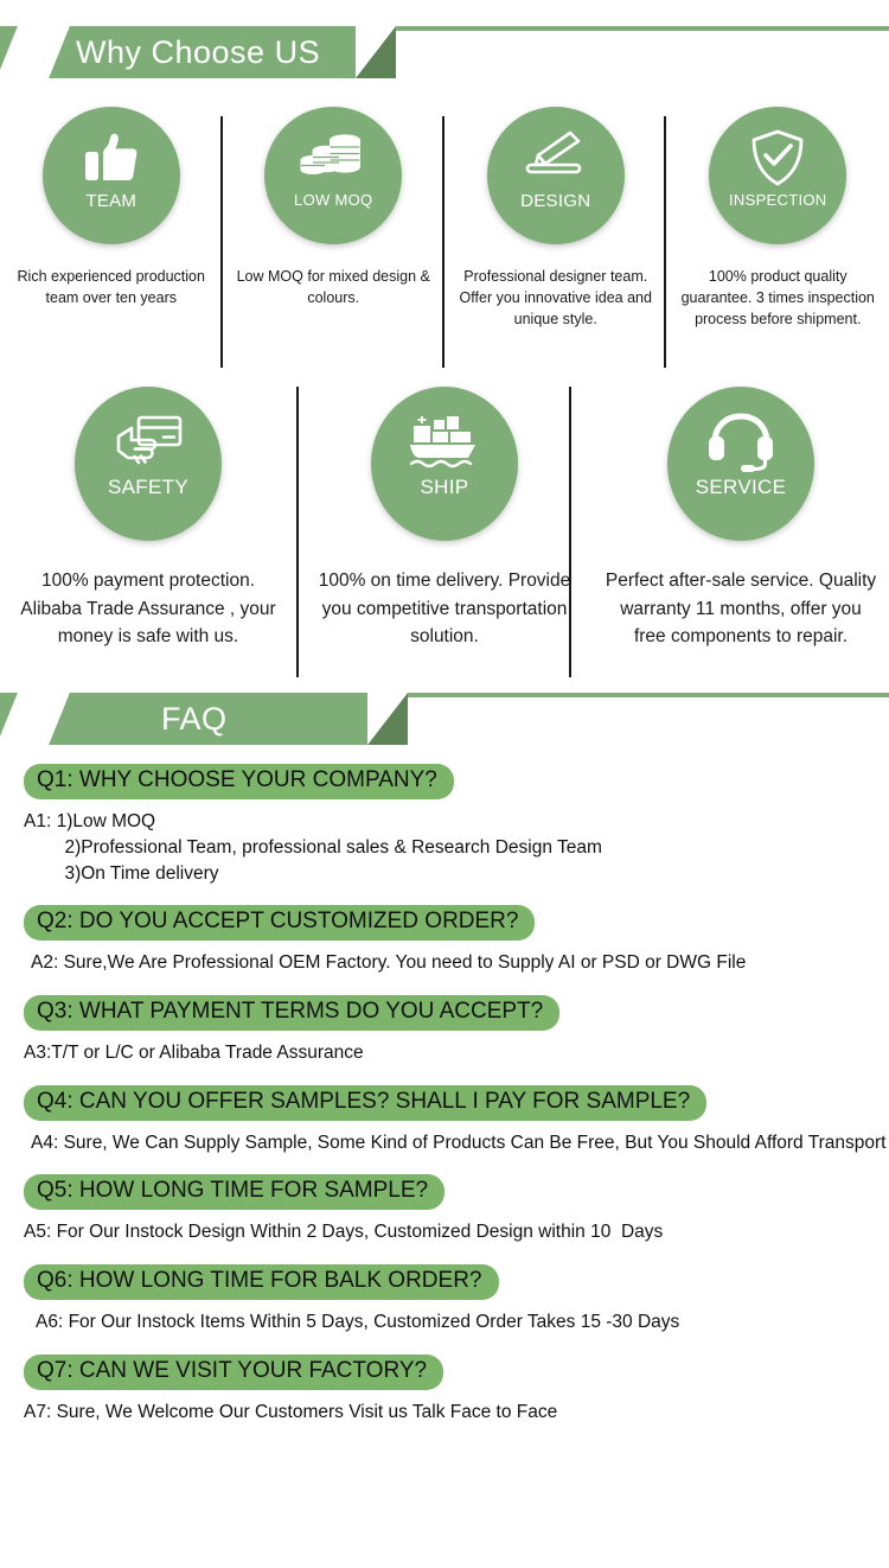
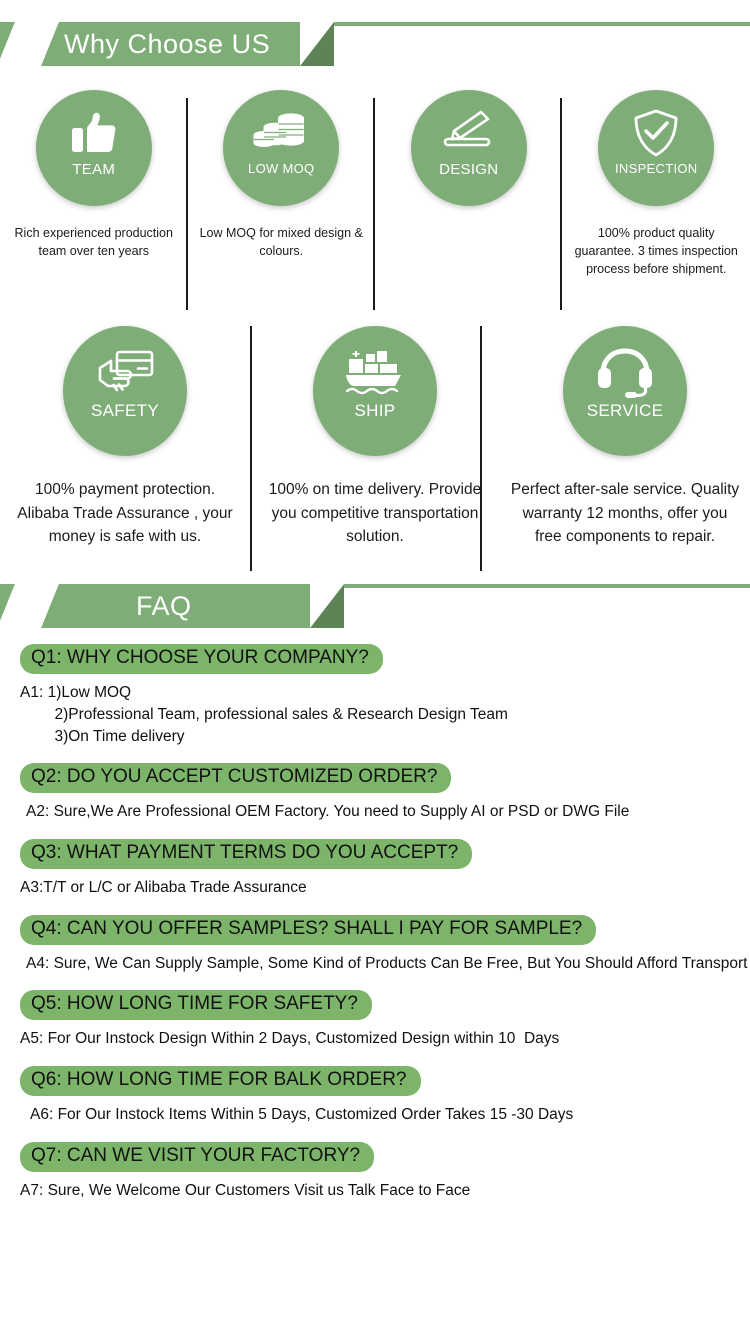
  Why Choose US
  TEAM
  Rich experienced production team over ten years
  LOW MOQ
  Low MOQ for mixed design & colours.
  DESIGN
- Professional designer team. Offer you innovative idea and unique style.
  INSPECTION
  100% product quality guarantee. 3 times inspection process before shipment.
  SAFETY
  100% payment protection. Alibaba Trade Assurance , your money is safe with us.
  SHIP
  100% on time delivery. Provide you competitive transportation solution.
  SERVICE
- Perfect after-sale service. Quality warranty 11 months, offer you free components to repair.
+ Perfect after-sale service. Quality warranty 12 months, offer you free components to repair.
  FAQ
  Q1: WHY CHOOSE YOUR COMPANY?
  A1: 1)Low MOQ
  2)Professional Team, professional sales & Research Design Team
  3)On Time delivery
  Q2: DO YOU ACCEPT CUSTOMIZED ORDER?
  A2: Sure,We Are Professional OEM Factory. You need to Supply AI or PSD or DWG File
  Q3: WHAT PAYMENT TERMS DO YOU ACCEPT?
  A3:T/T or L/C or Alibaba Trade Assurance
  Q4: CAN YOU OFFER SAMPLES? SHALL I PAY FOR SAMPLE?
  A4: Sure, We Can Supply Sample, Some Kind of Products Can Be Free, But You Should Afford Transport
- Q5: HOW LONG TIME FOR SAMPLE?
+ Q5: HOW LONG TIME FOR SAFETY?
  A5: For Our Instock Design Within 2 Days, Customized Design within 10 Days
  Q6: HOW LONG TIME FOR BALK ORDER?
  A6: For Our Instock Items Within 5 Days, Customized Order Takes 15 -30 Days
  Q7: CAN WE VISIT YOUR FACTORY?
  A7: Sure, We Welcome Our Customers Visit us Talk Face to Face
